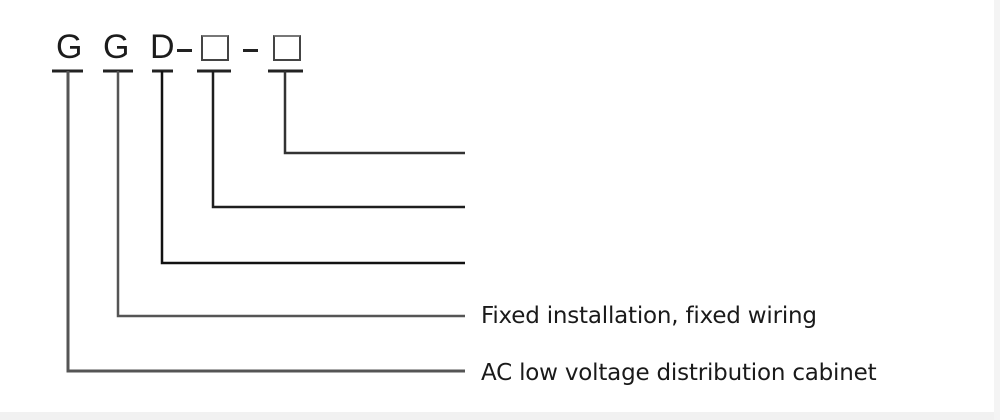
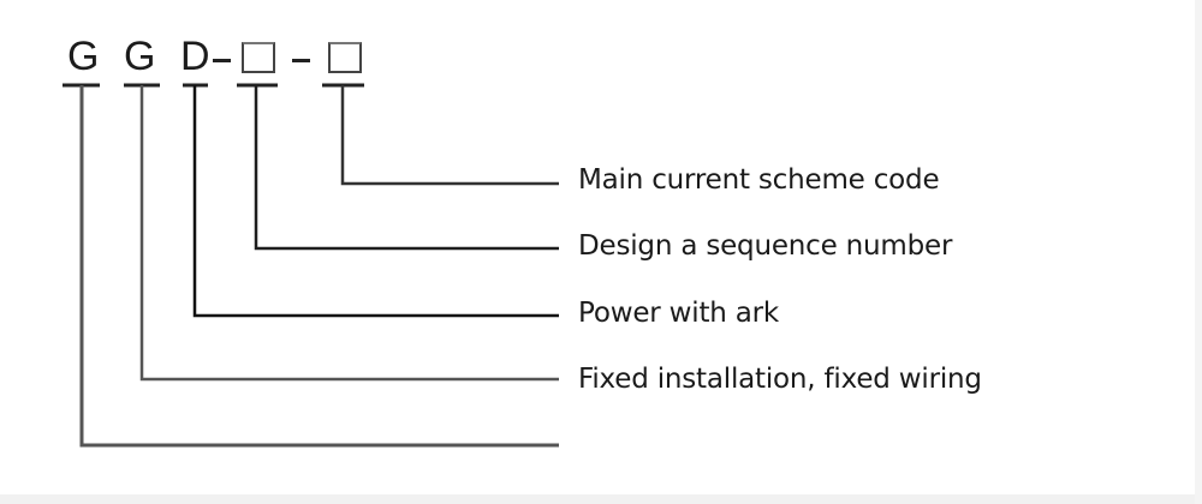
  G
  G
  D
+ Main current scheme code
+ Design a sequence number
+ Power with ark
  Fixed installation, fixed wiring
- AC low voltage distribution cabinet
